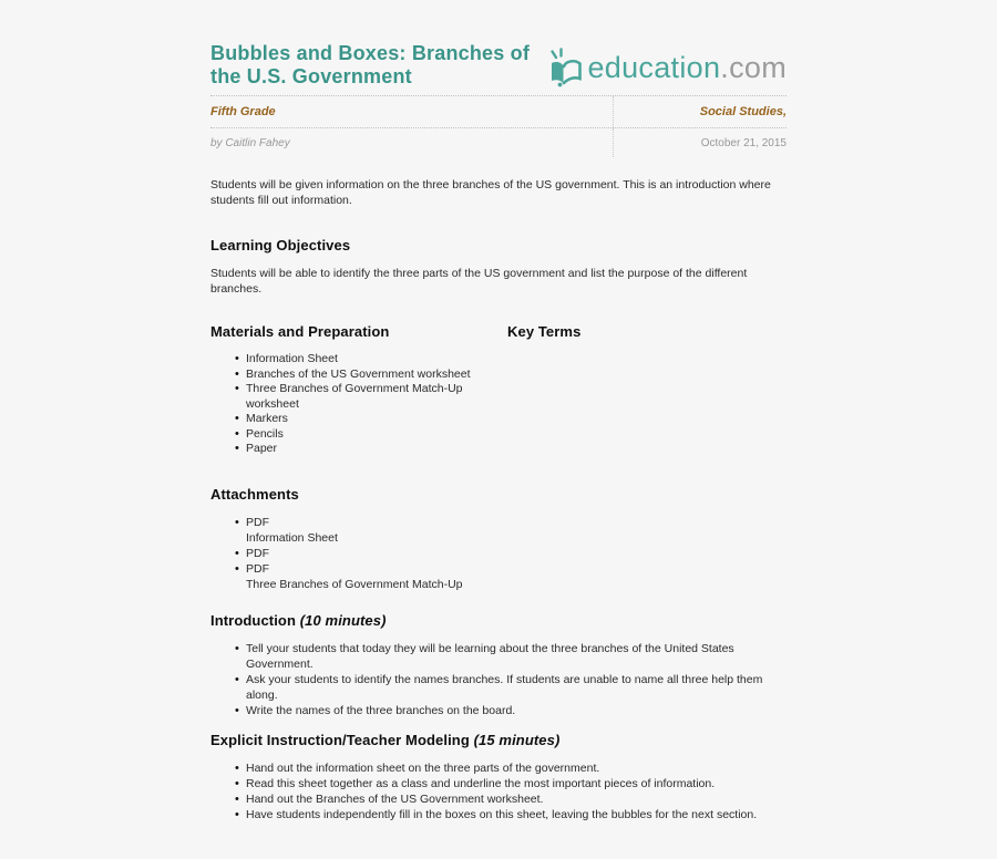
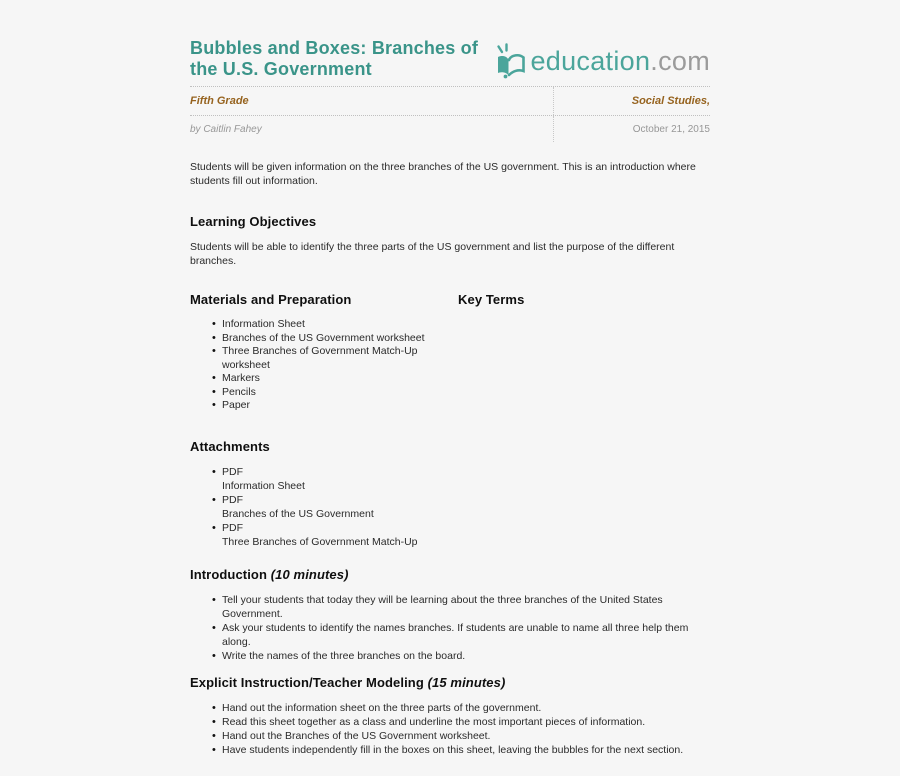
  Bubbles and Boxes: Branches of the U.S. Government
  education.com
  Fifth Grade
  Social Studies,
  by Caitlin Fahey
  October 21, 2015
  Students will be given information on the three branches of the US government. This is an introduction where students fill out information.
  Learning Objectives
  Students will be able to identify the three parts of the US government and list the purpose of the different branches.
  Materials and Preparation
  Information Sheet
  Branches of the US Government worksheet
  Three Branches of Government Match-Up worksheet
  Markers
  Pencils
  Paper
  Key Terms
  Attachments
  PDF
  Information Sheet
  PDF
+ Branches of the US Government
  PDF
  Three Branches of Government Match-Up
  Introduction (10 minutes)
  Tell your students that today they will be learning about the three branches of the United States Government.
  Ask your students to identify the names branches. If students are unable to name all three help them along.
  Write the names of the three branches on the board.
  Explicit Instruction/Teacher Modeling (15 minutes)
  Hand out the information sheet on the three parts of the government.
  Read this sheet together as a class and underline the most important pieces of information.
  Hand out the Branches of the US Government worksheet.
  Have students independently fill in the boxes on this sheet, leaving the bubbles for the next section.
